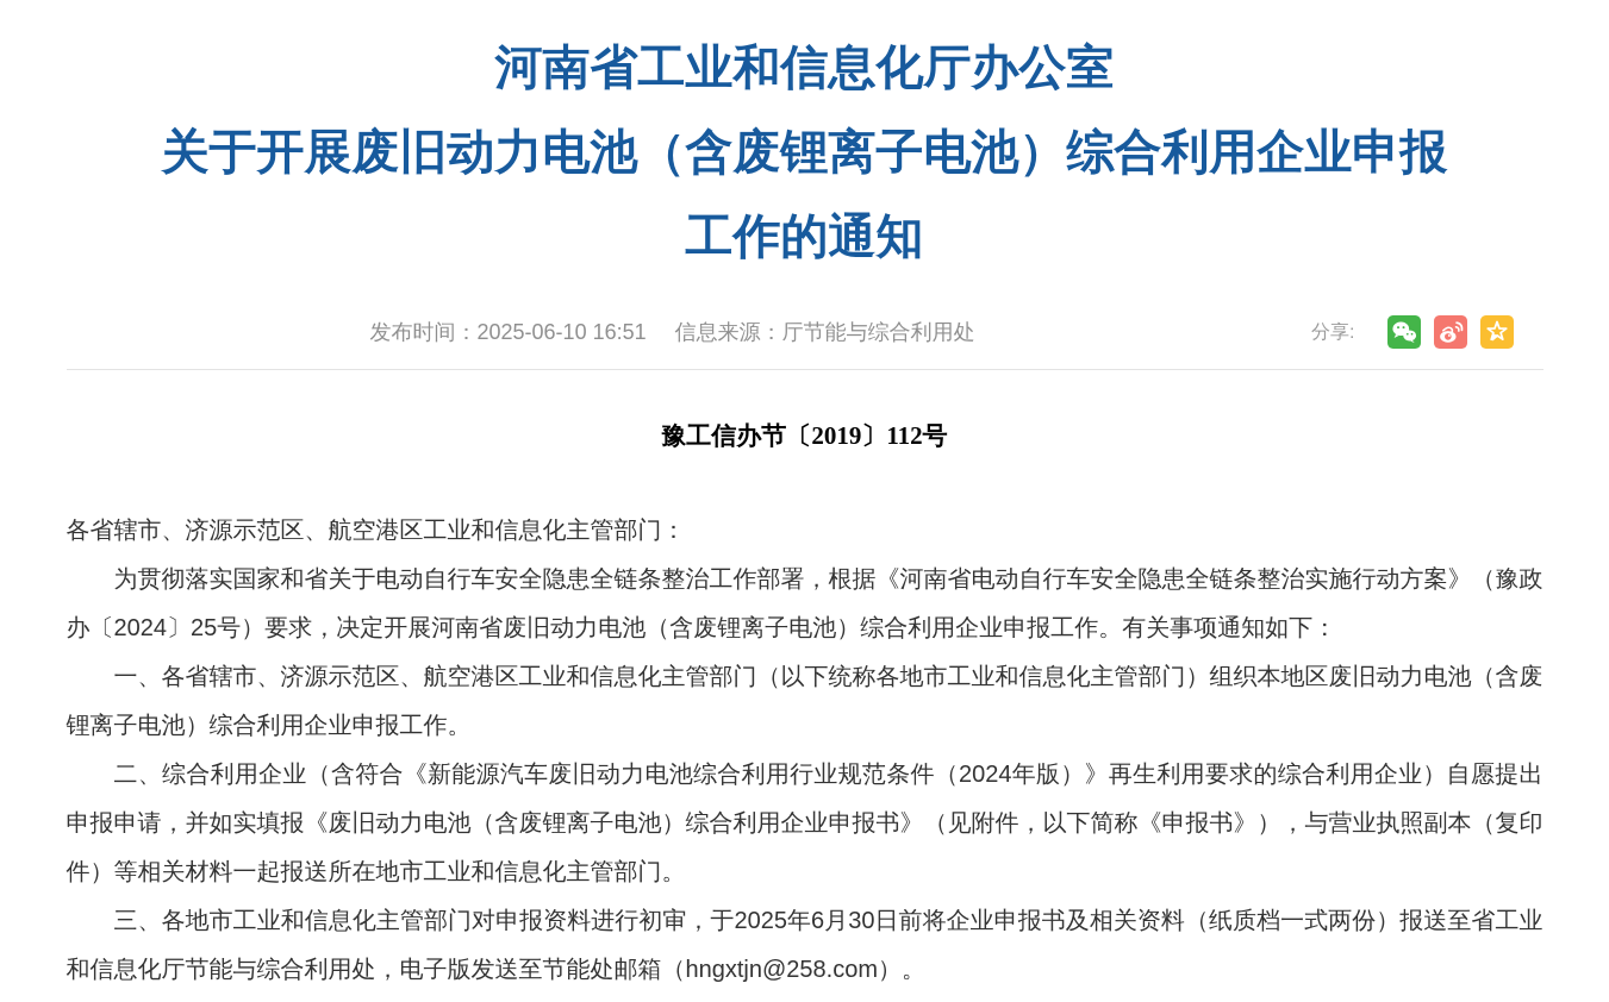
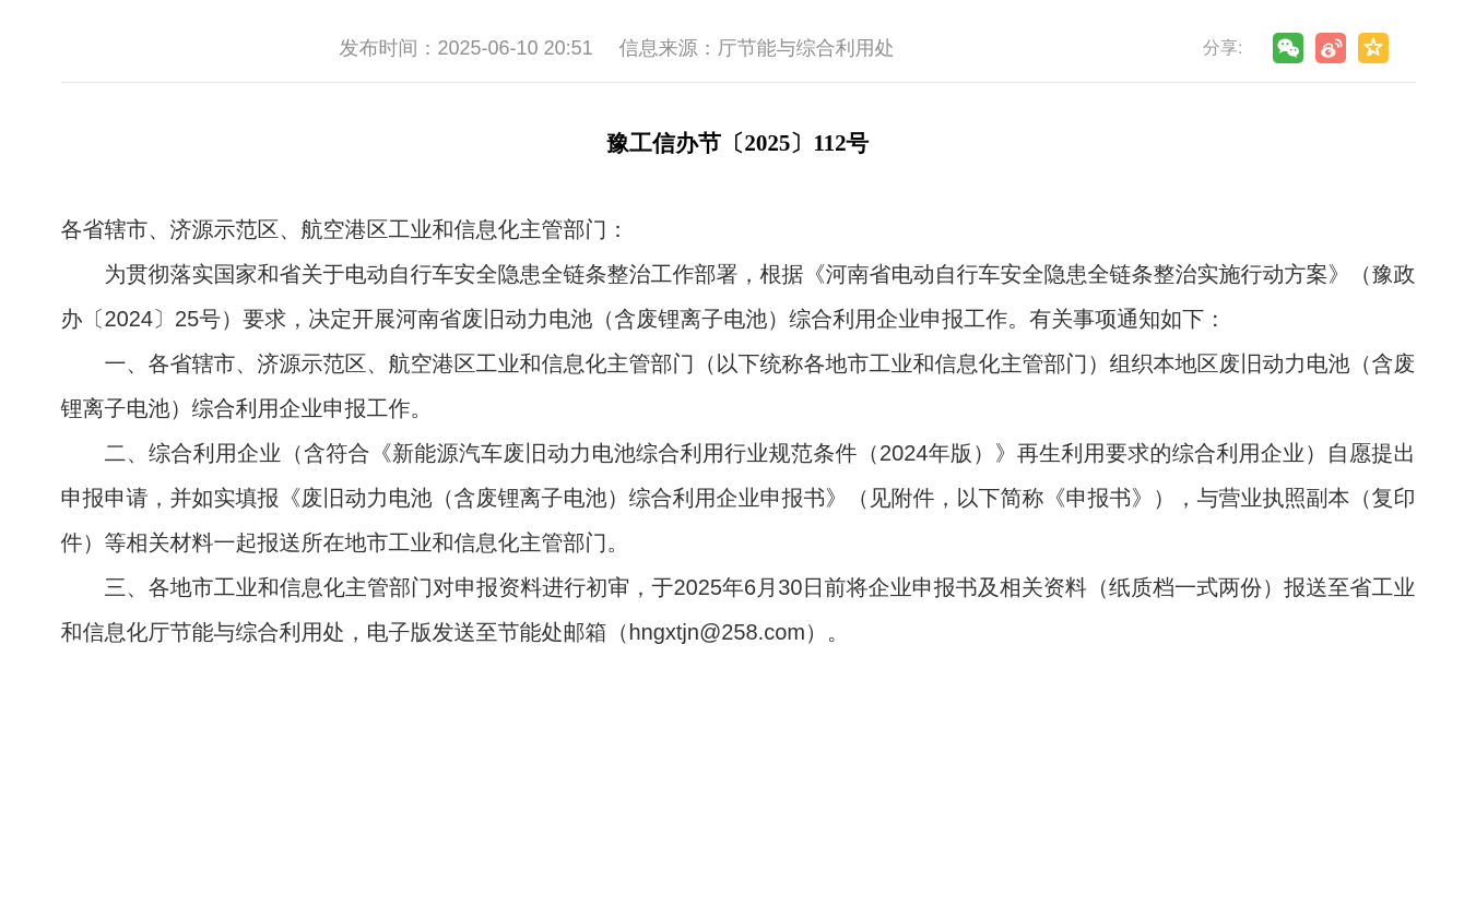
- 河南省工业和信息化厅办公室
- 关于开展废旧动力电池（含废锂离子电池）综合利用企业申报
- 工作的通知
- 发布时间：2025-06-10 16:51 信息来源：厅节能与综合利用处
+ 发布时间：2025-06-10 20:51 信息来源：厅节能与综合利用处
  分享:
- 豫工信办节〔2019〕112号
+ 豫工信办节〔2025〕112号
  各省辖市、济源示范区、航空港区工业和信息化主管部门：
  为贯彻落实国家和省关于电动自行车安全隐患全链条整治工作部署，根据《河南省电动自行车安全隐患全链条整治实施行动方案》（豫政办〔2024〕25号）要求，决定开展河南省废旧动力电池（含废锂离子电池）综合利用企业申报工作。有关事项通知如下：
  一、各省辖市、济源示范区、航空港区工业和信息化主管部门（以下统称各地市工业和信息化主管部门）组织本地区废旧动力电池（含废锂离子电池）综合利用企业申报工作。
  二、综合利用企业（含符合《新能源汽车废旧动力电池综合利用行业规范条件（2024年版）》再生利用要求的综合利用企业）自愿提出申报申请，并如实填报《废旧动力电池（含废锂离子电池）综合利用企业申报书》（见附件，以下简称《申报书》），与营业执照副本（复印件）等相关材料一起报送所在地市工业和信息化主管部门。
  三、各地市工业和信息化主管部门对申报资料进行初审，于2025年6月30日前将企业申报书及相关资料（纸质档一式两份）报送至省工业和信息化厅节能与综合利用处，电子版发送至节能处邮箱（hngxtjn@258.com）。
